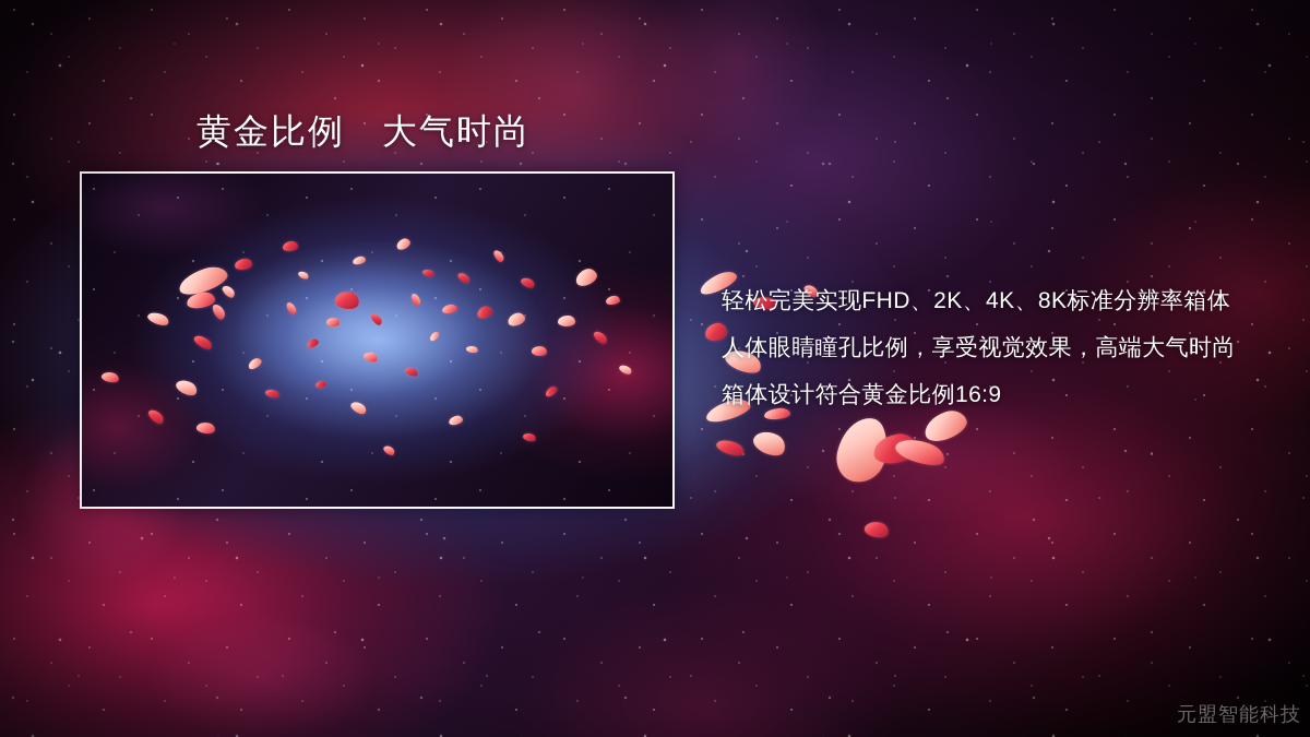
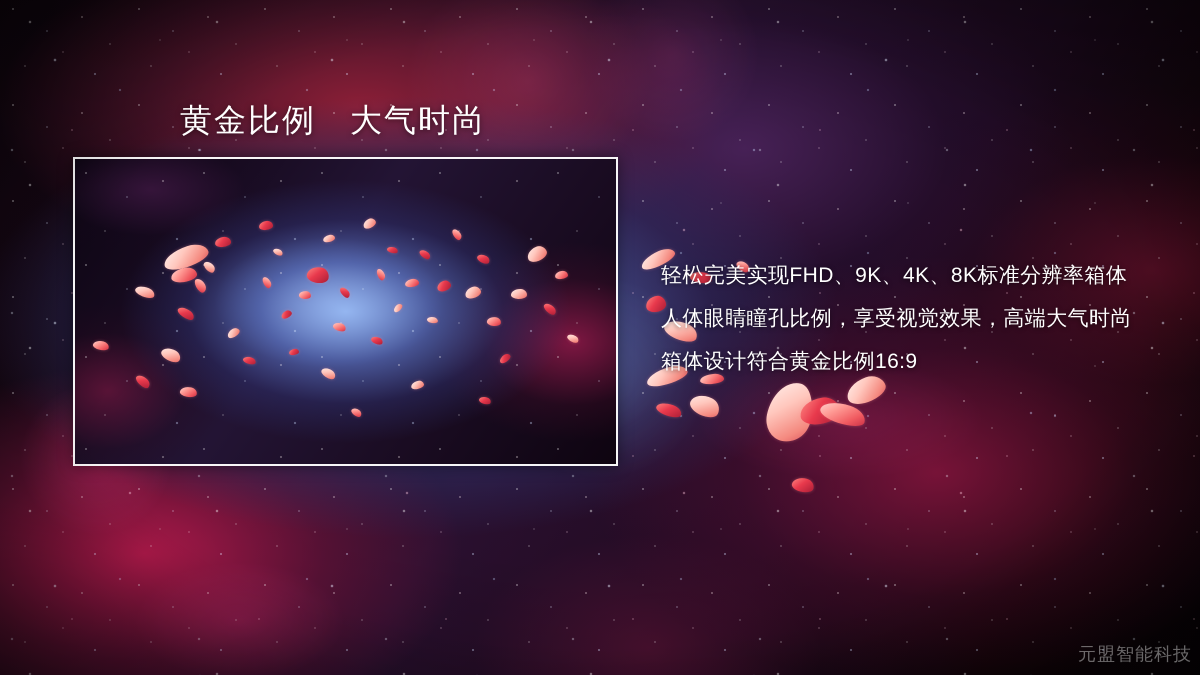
  黄金比例 大气时尚
- 轻松完美实现FHD、2K、4K、8K标准分辨率箱体
+ 轻松完美实现FHD、9K、4K、8K标准分辨率箱体
  人体眼睛瞳孔比例，享受视觉效果，高端大气时尚
  箱体设计符合黄金比例16:9
  元盟智能科技
